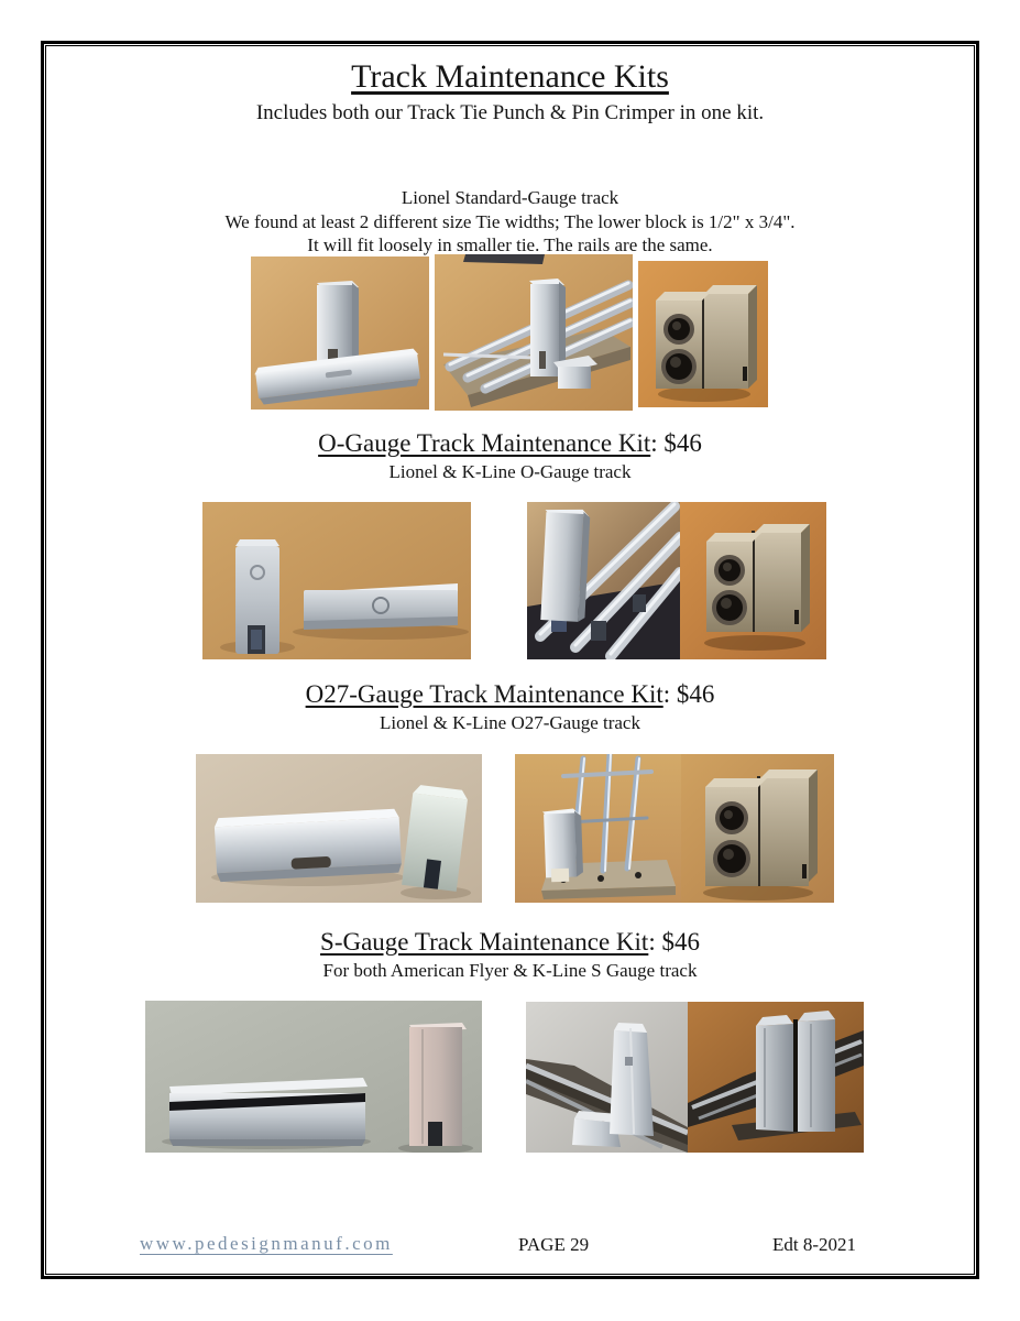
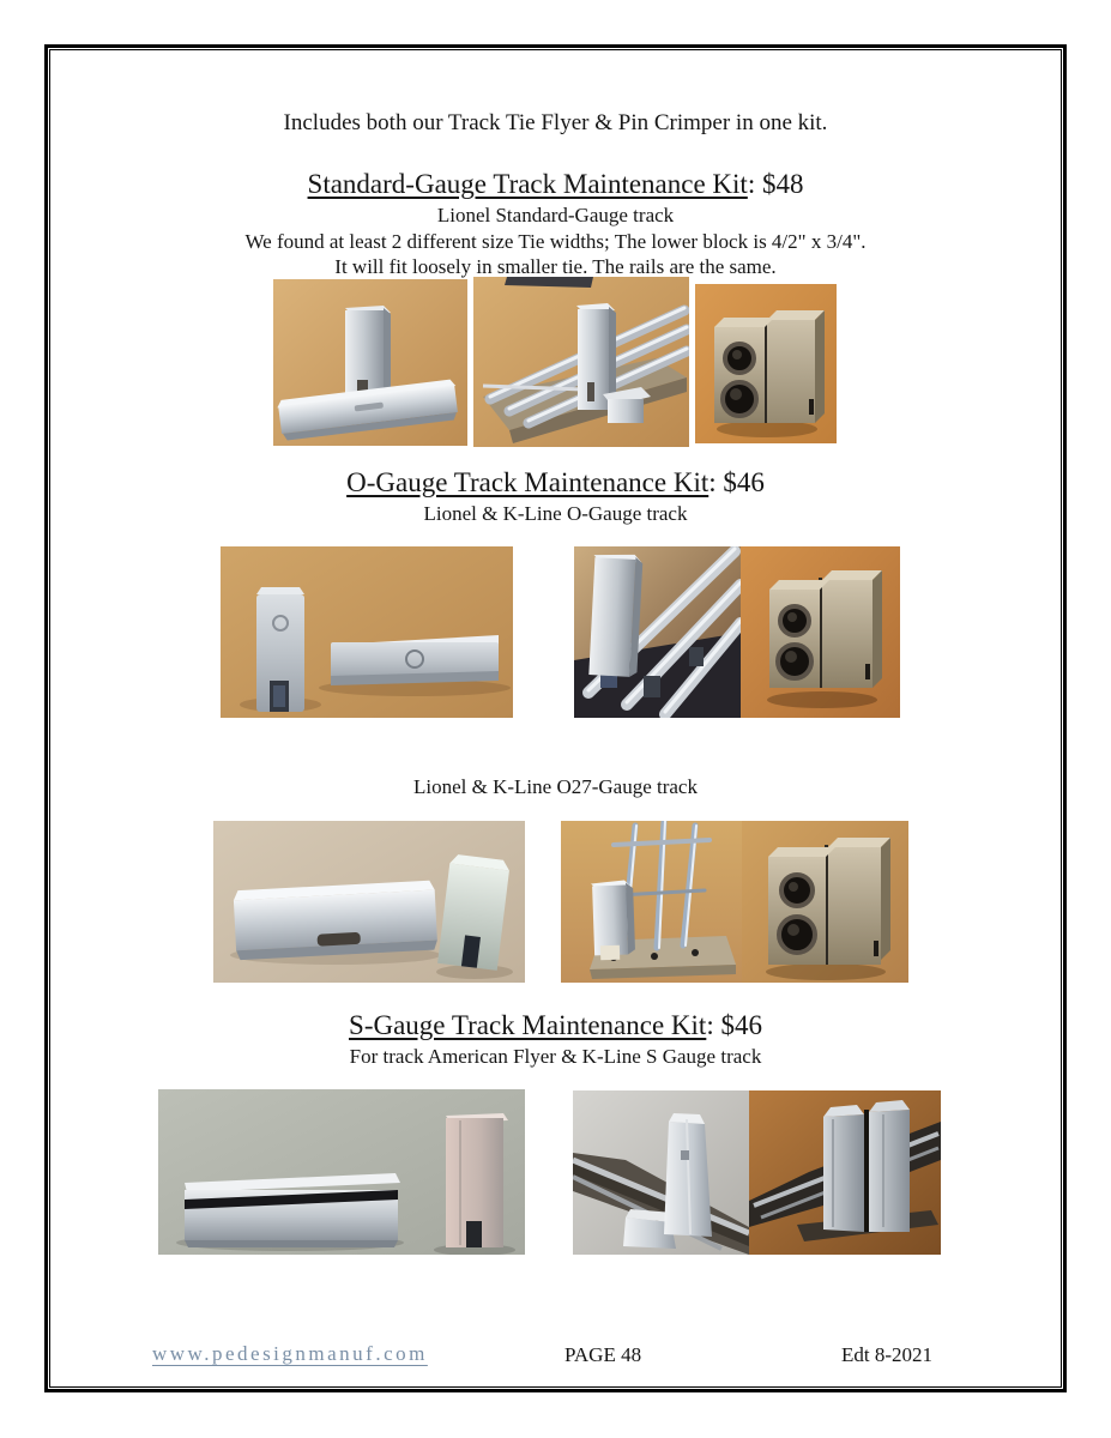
- Track Maintenance Kits
- Includes both our Track Tie Punch & Pin Crimper in one kit.
+ Includes both our Track Tie Flyer & Pin Crimper in one kit.
+ Standard-Gauge Track Maintenance Kit: $48
  Lionel Standard-Gauge track
- We found at least 2 different size Tie widths; The lower block is 1/2" x 3/4".
+ We found at least 2 different size Tie widths; The lower block is 4/2" x 3/4".
  It will fit loosely in smaller tie. The rails are the same.
  O-Gauge Track Maintenance Kit: $46
  Lionel & K-Line O-Gauge track
- O27-Gauge Track Maintenance Kit: $46
  Lionel & K-Line O27-Gauge track
  S-Gauge Track Maintenance Kit: $46
- For both American Flyer & K-Line S Gauge track
+ For track American Flyer & K-Line S Gauge track
  www.pedesignmanuf.com
- PAGE 29
+ PAGE 48
  Edt 8-2021
